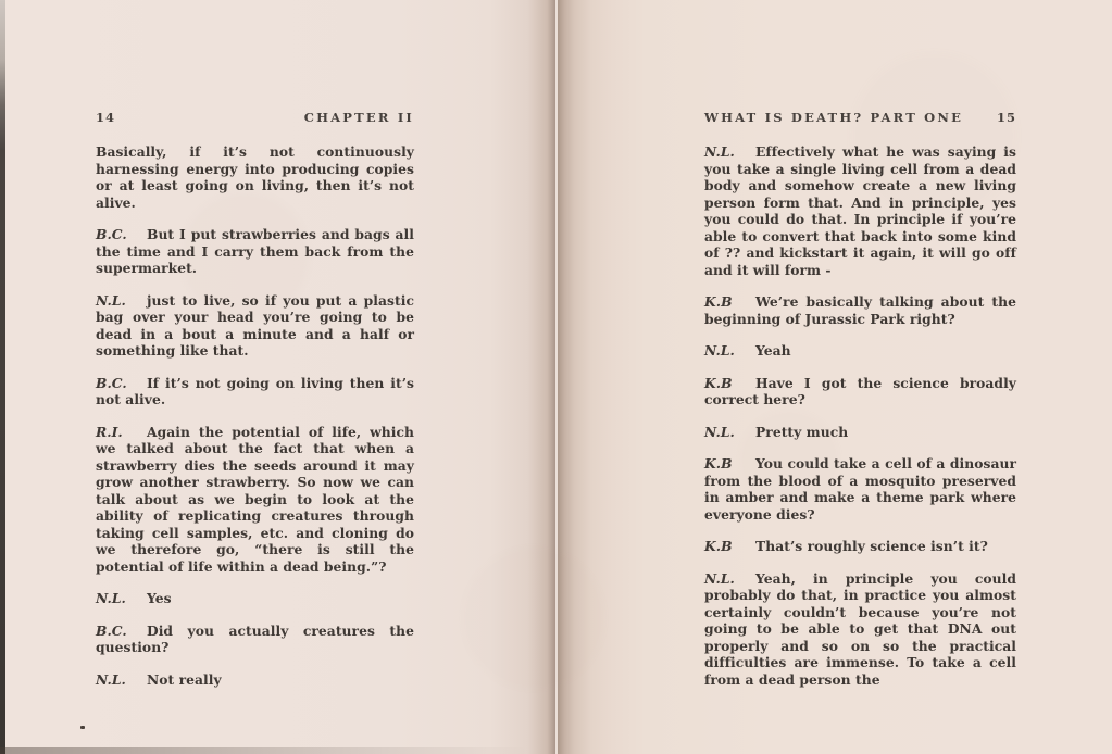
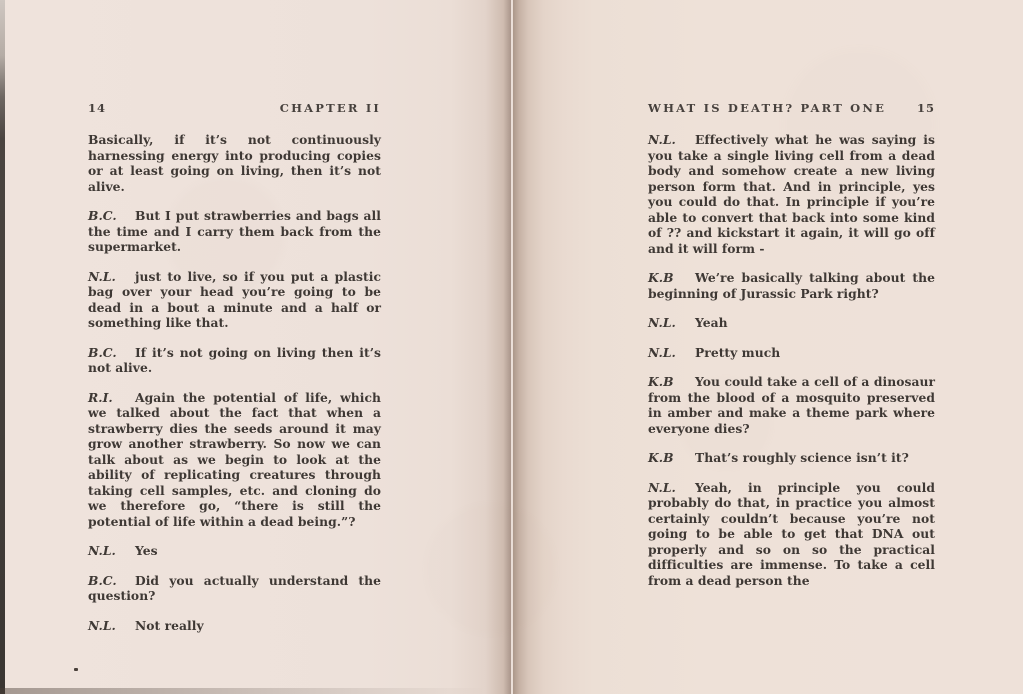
  14
  CHAPTER II
  Basically, if it’s not continuously harnessing energy into producing copies or at least going on living, then it’s not alive.
  B.C. But I put strawberries and bags all the time and I carry them back from the supermarket.
  N.L. just to live, so if you put a plastic bag over your head you’re going to be dead in a bout a minute and a half or something like that.
  B.C. If it’s not going on living then it’s not alive.
  R.I. Again the potential of life, which we talked about the fact that when a strawberry dies the seeds around it may grow another strawberry. So now we can talk about as we begin to look at the ability of replicating creatures through taking cell samples, etc. and cloning do we therefore go, “there is still the potential of life within a dead being.”?
  N.L. Yes
- B.C. Did you actually creatures the question?
+ B.C. Did you actually understand the question?
  N.L. Not really
  WHAT IS DEATH? PART ONE
  15
  N.L. Effectively what he was saying is you take a single living cell from a dead body and somehow create a new living person form that. And in principle, yes you could do that. In principle if you’re able to convert that back into some kind of ?? and kickstart it again, it will go off and it will form -
  K.B We’re basically talking about the beginning of Jurassic Park right?
  N.L. Yeah
- K.B Have I got the science broadly correct here?
  N.L. Pretty much
  K.B You could take a cell of a dinosaur from the blood of a mosquito preserved in amber and make a theme park where everyone dies?
  K.B That’s roughly science isn’t it?
  N.L. Yeah, in principle you could probably do that, in practice you almost certainly couldn’t because you’re not going to be able to get that DNA out properly and so on so the practical difficulties are immense. To take a cell from a dead person the
